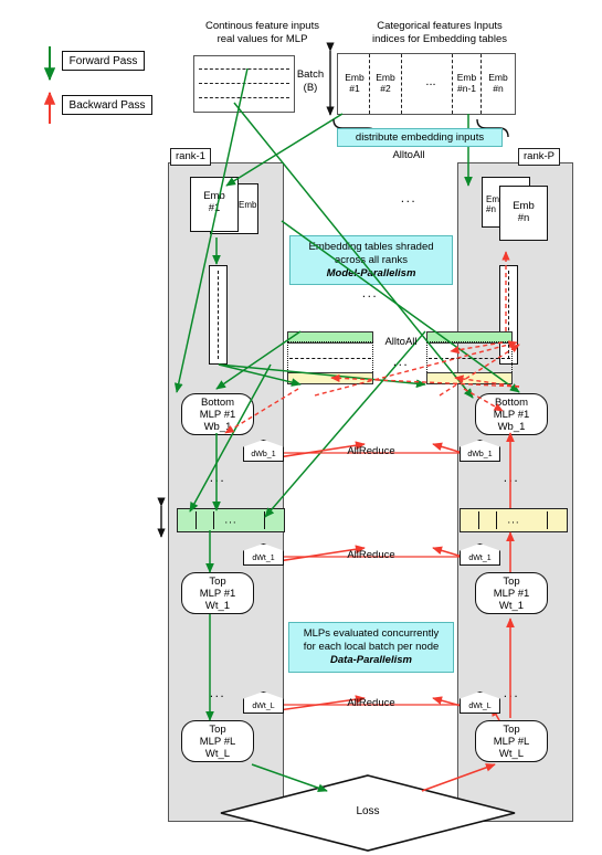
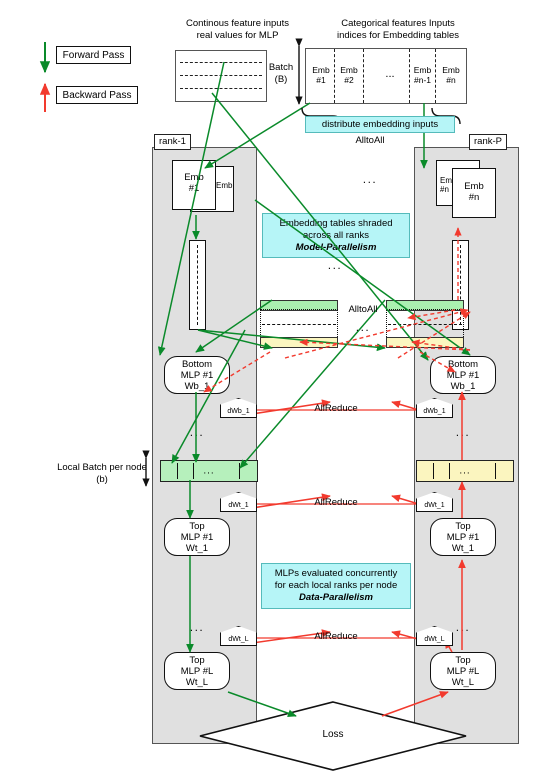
  Forward Pass
  Backward Pass
  Continous feature inputs
  real values for MLP
  Categorical features Inputs
  indices for Embedding tables
  Batch
  (B)
  Emb
  #1
  Emb
  #2
  ...
  Emb
  #n-1
  Emb
  #n
  distribute embedding inputs
  rank-1
  rank-P
  AlltoAll
  ...
  Emb
  Emb
  Bottom
  MLP #1
  Wb_1
  ...
  ...
  Top
  MLP #1
  Wt_1
  ...
  Top
  MLP #L
  Wt_L
  #n
  Emb
  #n
  Bottom
  MLP #1
  Wb_1
  ...
  ...
  Top
  MLP #1
  Wt_1
  ...
  Top
  MLP #L
  Wt_L
  Embedding tables shraded
  across all ranks
  Model-Parallelism
  ...
  AlltoAll
  ...
  AllReduce
  AllReduce
  AllReduce
+ Local Batch per node
+ (b)
  MLPs evaluated concurrently
- for each local batch per node
+ for each local ranks per node
  Data-Parallelism
  Loss
